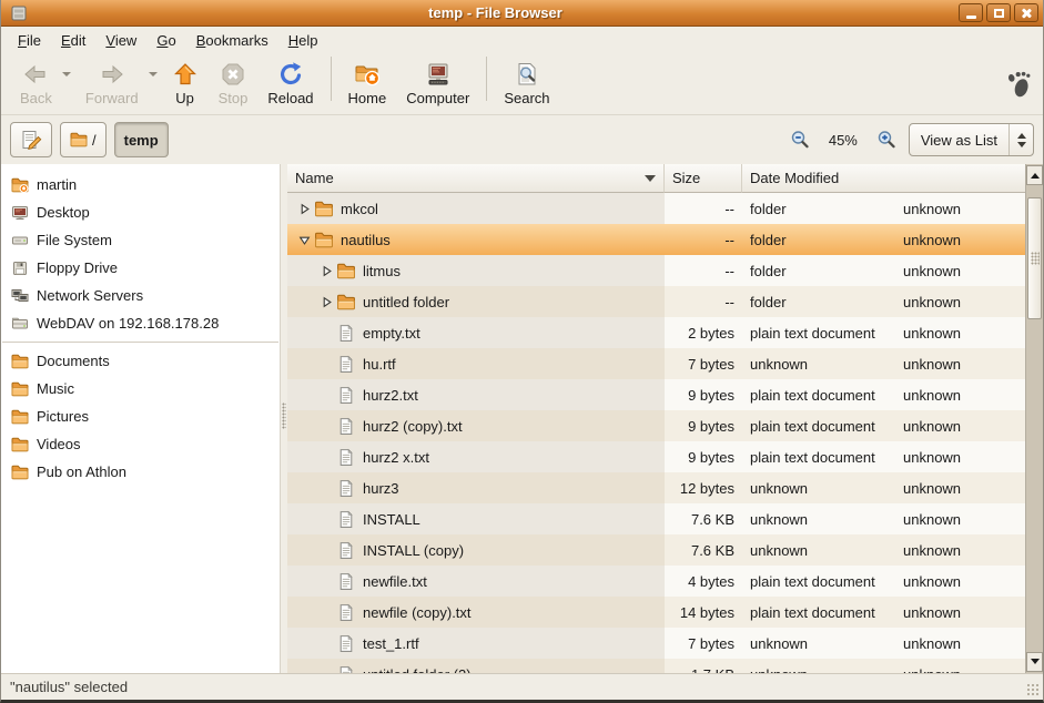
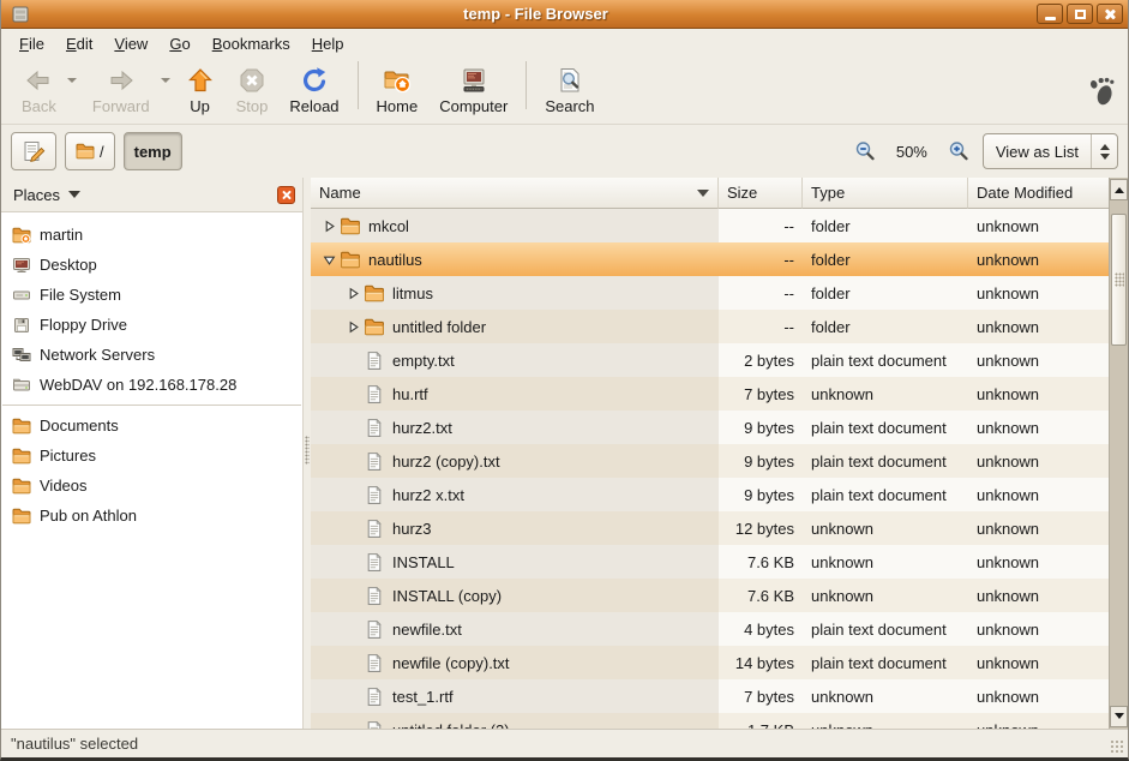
  temp - File Browser
  File
  Edit
  View
  Go
  Bookmarks
  Help
  Back
  Forward
  Up
  Stop
  Reload
  Home
  Computer
  Search
  /
  temp
- 45%
+ 50%
  View as List
+ Places
  martin
  Desktop
  File System
  Floppy Drive
  Network Servers
  WebDAV on 192.168.178.28
  Documents
- Music
  Pictures
  Videos
  Pub on Athlon
  Name
  Size
+ Type
  Date Modified
  mkcol
  --
  folder
  unknown
  nautilus
  --
  folder
  unknown
  litmus
  --
  folder
  unknown
  untitled folder
  --
  folder
  unknown
  empty.txt
  2 bytes
  plain text document
  unknown
  hu.rtf
  7 bytes
  unknown
  unknown
  hurz2.txt
  9 bytes
  plain text document
  unknown
  hurz2 (copy).txt
  9 bytes
  plain text document
  unknown
  hurz2 x.txt
  9 bytes
  plain text document
  unknown
  hurz3
  12 bytes
  unknown
  unknown
  INSTALL
  7.6 KB
  unknown
  unknown
  INSTALL (copy)
  7.6 KB
  unknown
  unknown
  newfile.txt
  4 bytes
  plain text document
  unknown
  newfile (copy).txt
  14 bytes
  plain text document
  unknown
  test_1.rtf
  7 bytes
  unknown
  unknown
  "nautilus" selected
